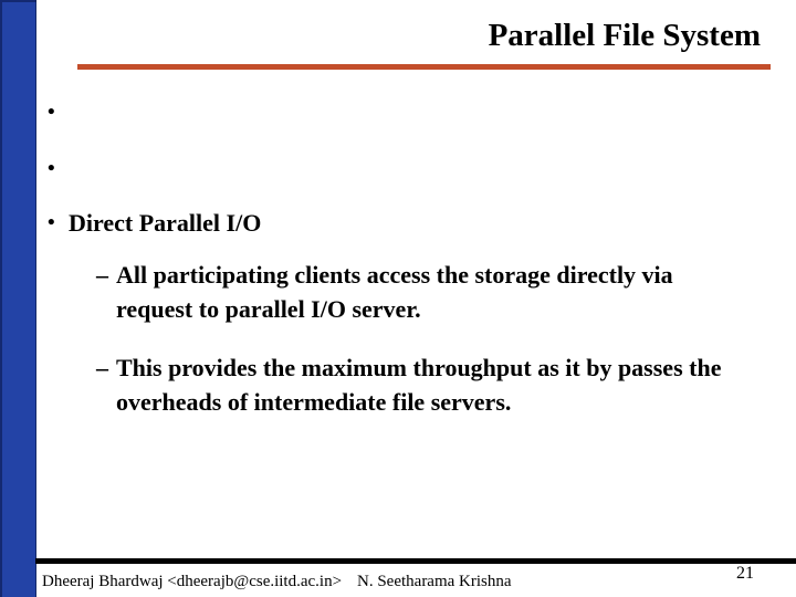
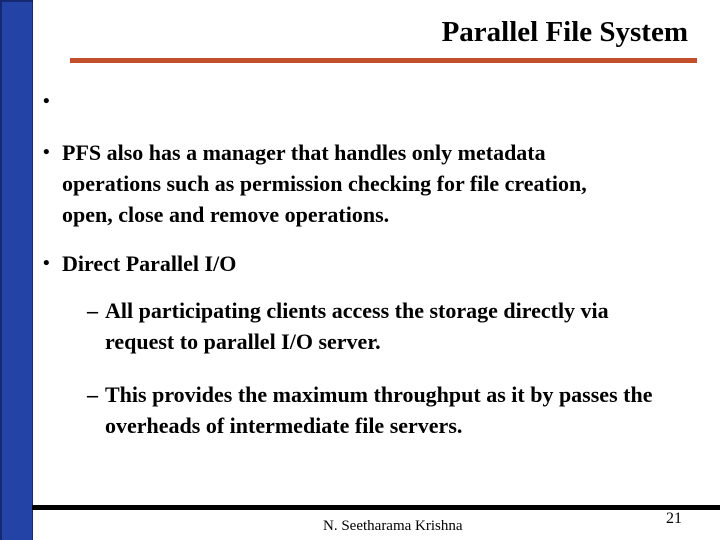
  Parallel File System
  •
  •
+ PFS also has a manager that handles only metadata
+ operations such as permission checking for file creation,
+ open, close and remove operations.
  •
  Direct Parallel I/O
  –
  All participating clients access the storage directly via
  request to parallel I/O server.
  –
  This provides the maximum throughput as it by passes the
  overheads of intermediate file servers.
- Dheeraj Bhardwaj <dheerajb@cse.iitd.ac.in>
  N. Seetharama Krishna
  21
